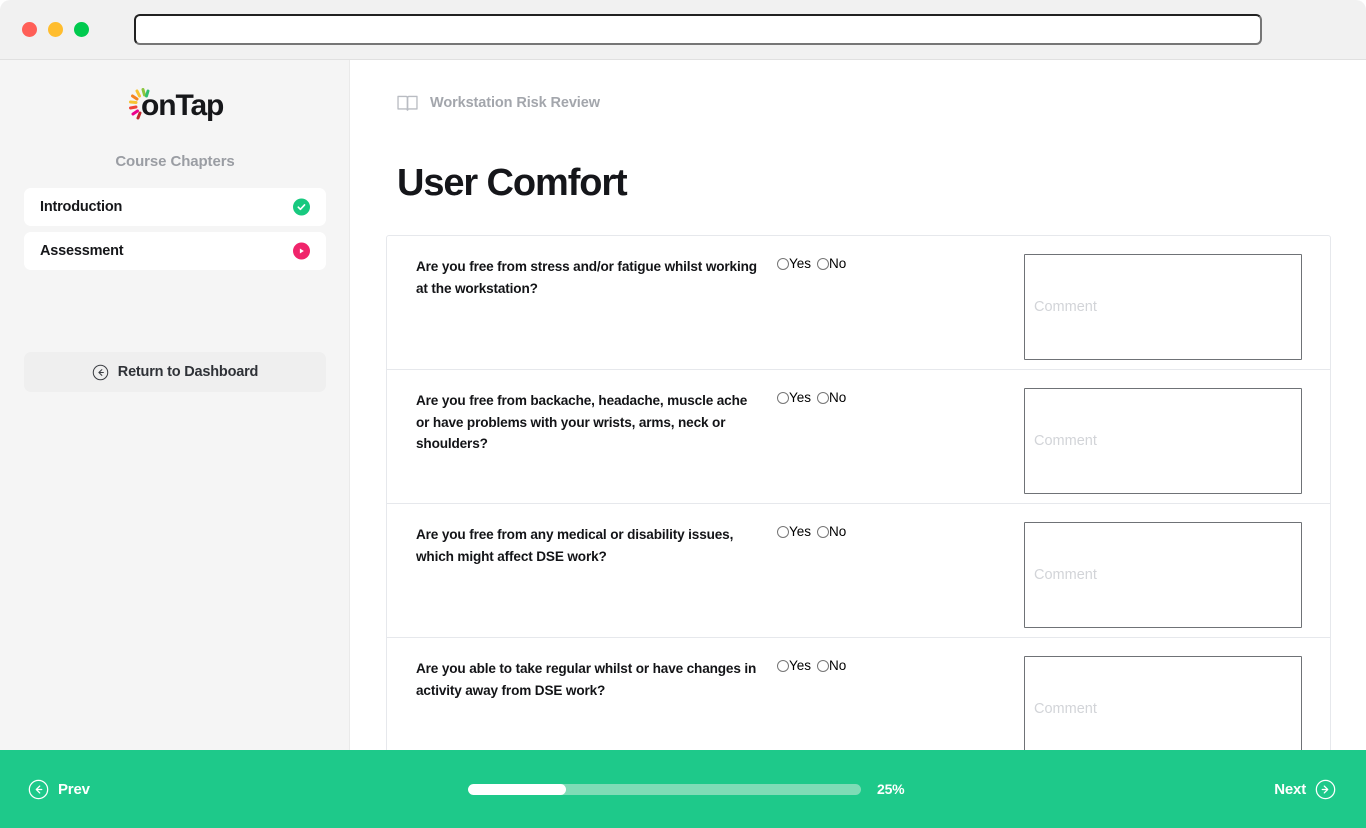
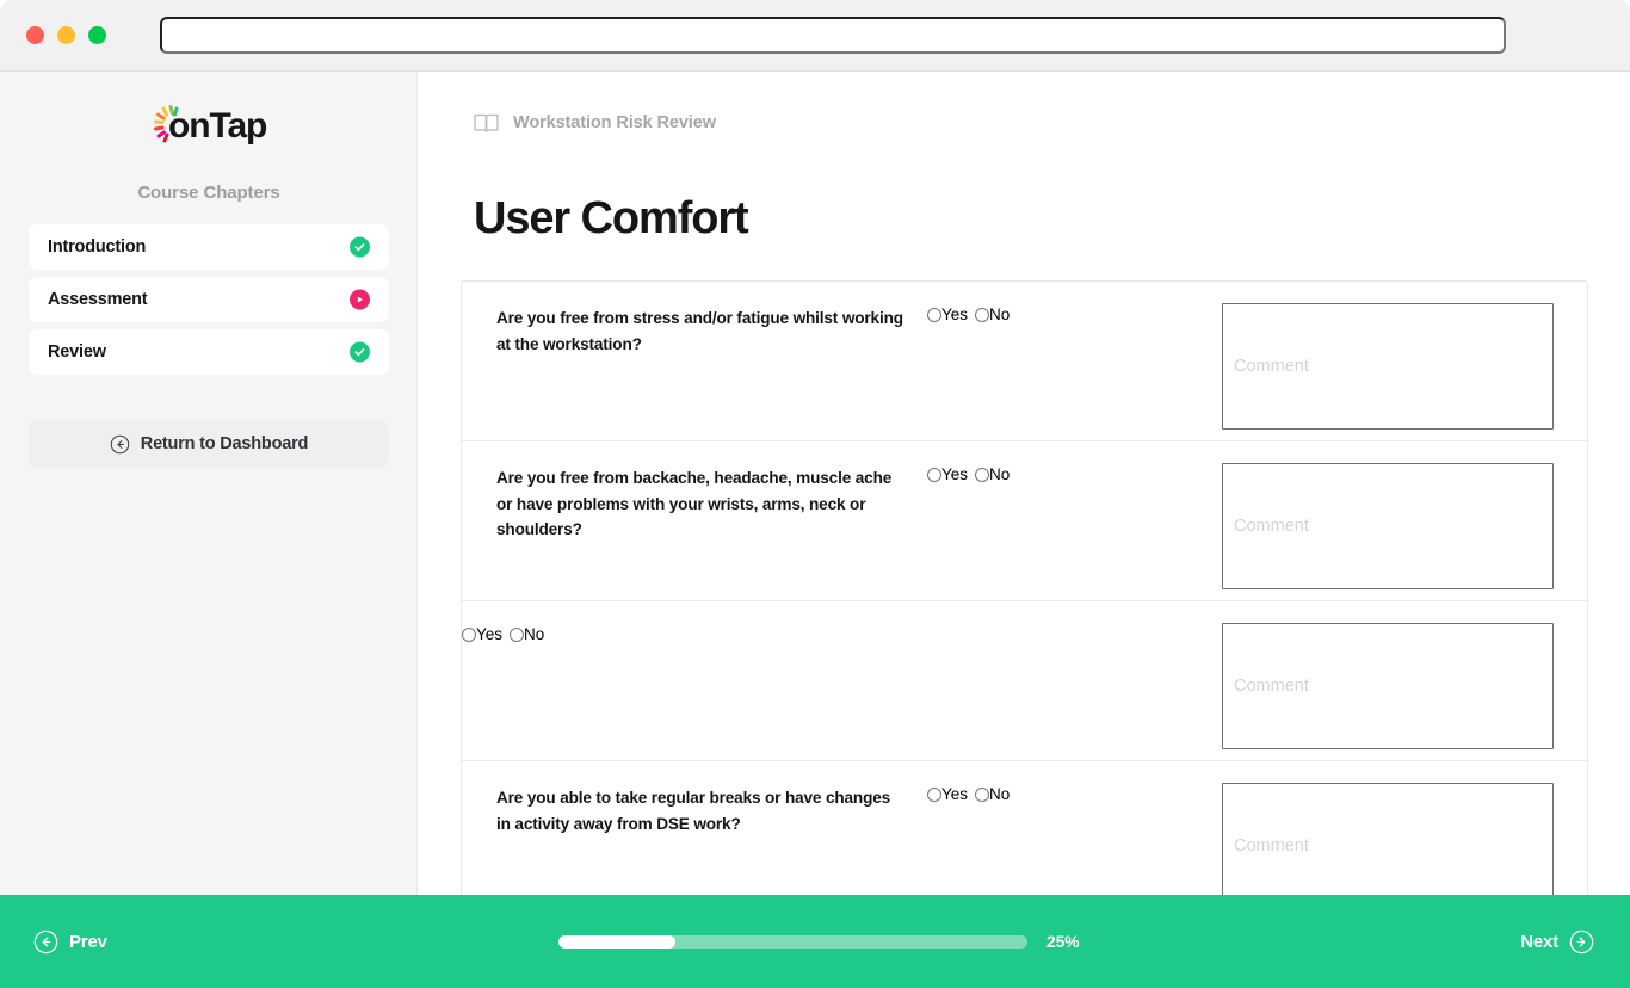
  onTap
  Course Chapters
  Introduction
  Assessment
+ Review
  Return to Dashboard
  Workstation Risk Review
  User Comfort
  Are you free from stress and/or fatigue whilst working at the workstation?
  Yes
  No
  Comment
  Are you free from backache, headache, muscle ache or have problems with your wrists, arms, neck or shoulders?
  Yes
  No
  Comment
- Are you free from any medical or disability issues, which might affect DSE work?
  Yes
  No
  Comment
- Are you able to take regular whilst or have changes in activity away from DSE work?
+ Are you able to take regular breaks or have changes in activity away from DSE work?
  Yes
  No
  Comment
  Prev
  25%
  Next
